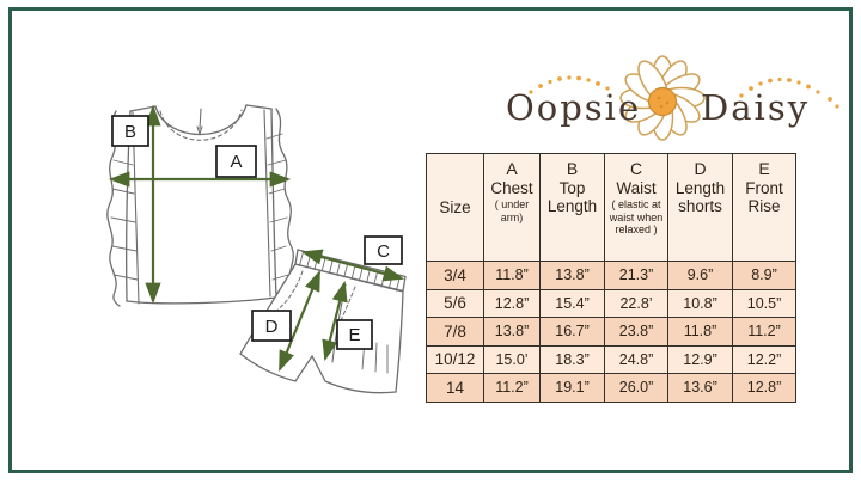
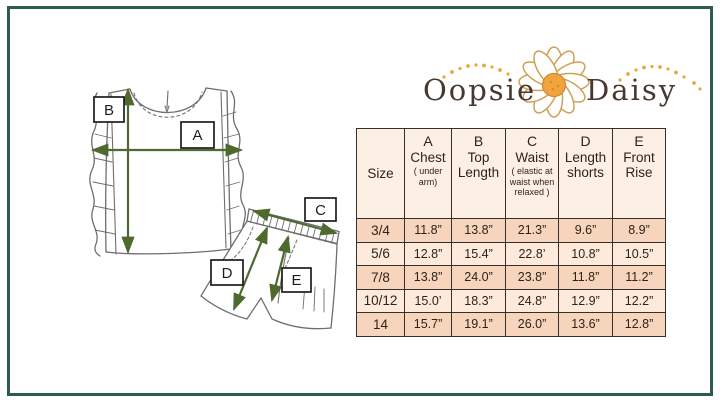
  B
  A
  C
  D
  E
  Oopsie
  Daisy
  Size	A Chest ( under arm)	B Top Length	C Waist ( elastic at waist when relaxed )	D Length shorts	E Front Rise
  3/4	11.8”	13.8”	21.3”	9.6”	8.9”
  5/6	12.8”	15.4”	22.8’	10.8”	10.5”
- 7/8	13.8”	16.7”	23.8”	11.8”	11.2”
+ 7/8	13.8”	24.0”	23.8”	11.8”	11.2”
  10/12	15.0’	18.3”	24.8”	12.9”	12.2”
- 14	11.2”	19.1”	26.0”	13.6”	12.8”
+ 14	15.7”	19.1”	26.0”	13.6”	12.8”
